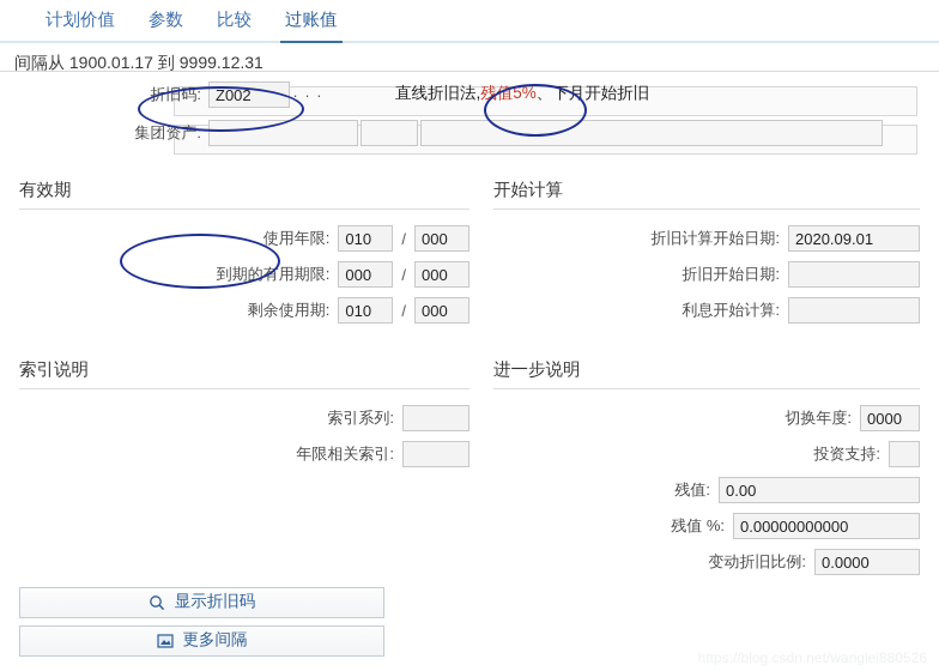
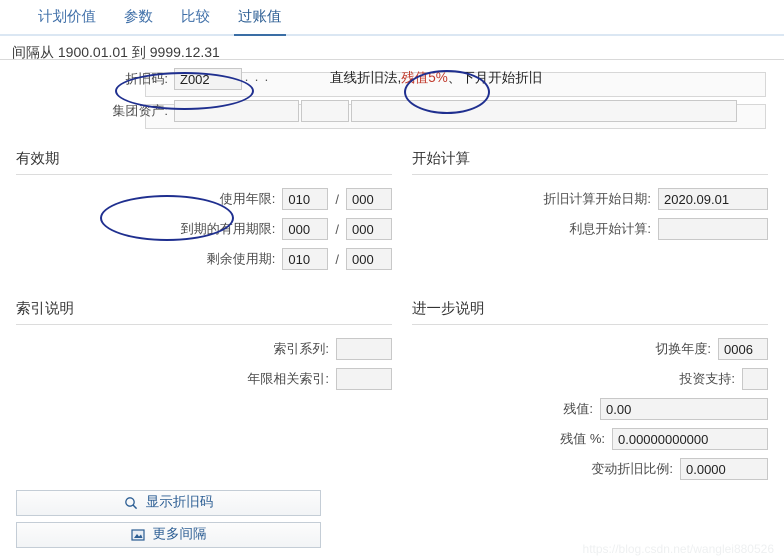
  计划价值
  参数
  比较
  过账值
- 间隔从 1900.01.17 到 9999.12.31
+ 间隔从 1900.01.01 到 9999.12.31
  折旧码:
  Z002
  · · ·
  直线折旧法,残值5%、下月开始折旧
  集团资产:
  有效期
  使用年限:
  010
  /
  000
  到期的有用期限:
  000
  /
  000
  剩余使用期:
  010
  /
  000
  开始计算
  折旧计算开始日期:
  2020.09.01
- 折旧开始日期:
  利息开始计算:
  索引说明
  索引系列:
  年限相关索引:
  进一步说明
  切换年度:
- 0000
+ 0006
  投资支持:
  残值:
  0.00
  残值 %:
  0.00000000000
  变动折旧比例:
  0.0000
  显示折旧码
  更多间隔
